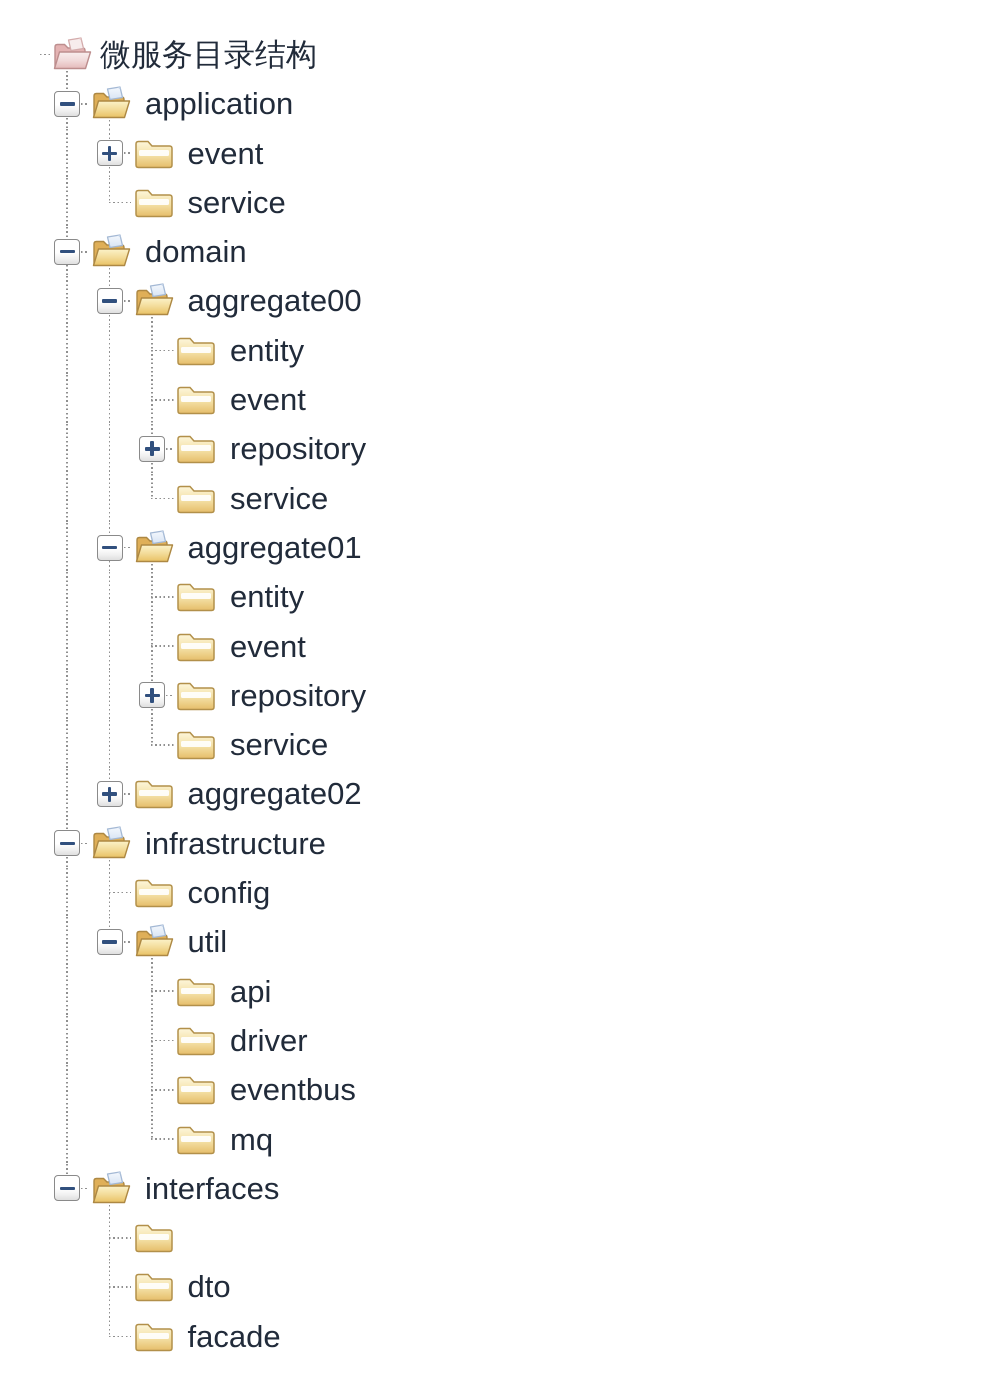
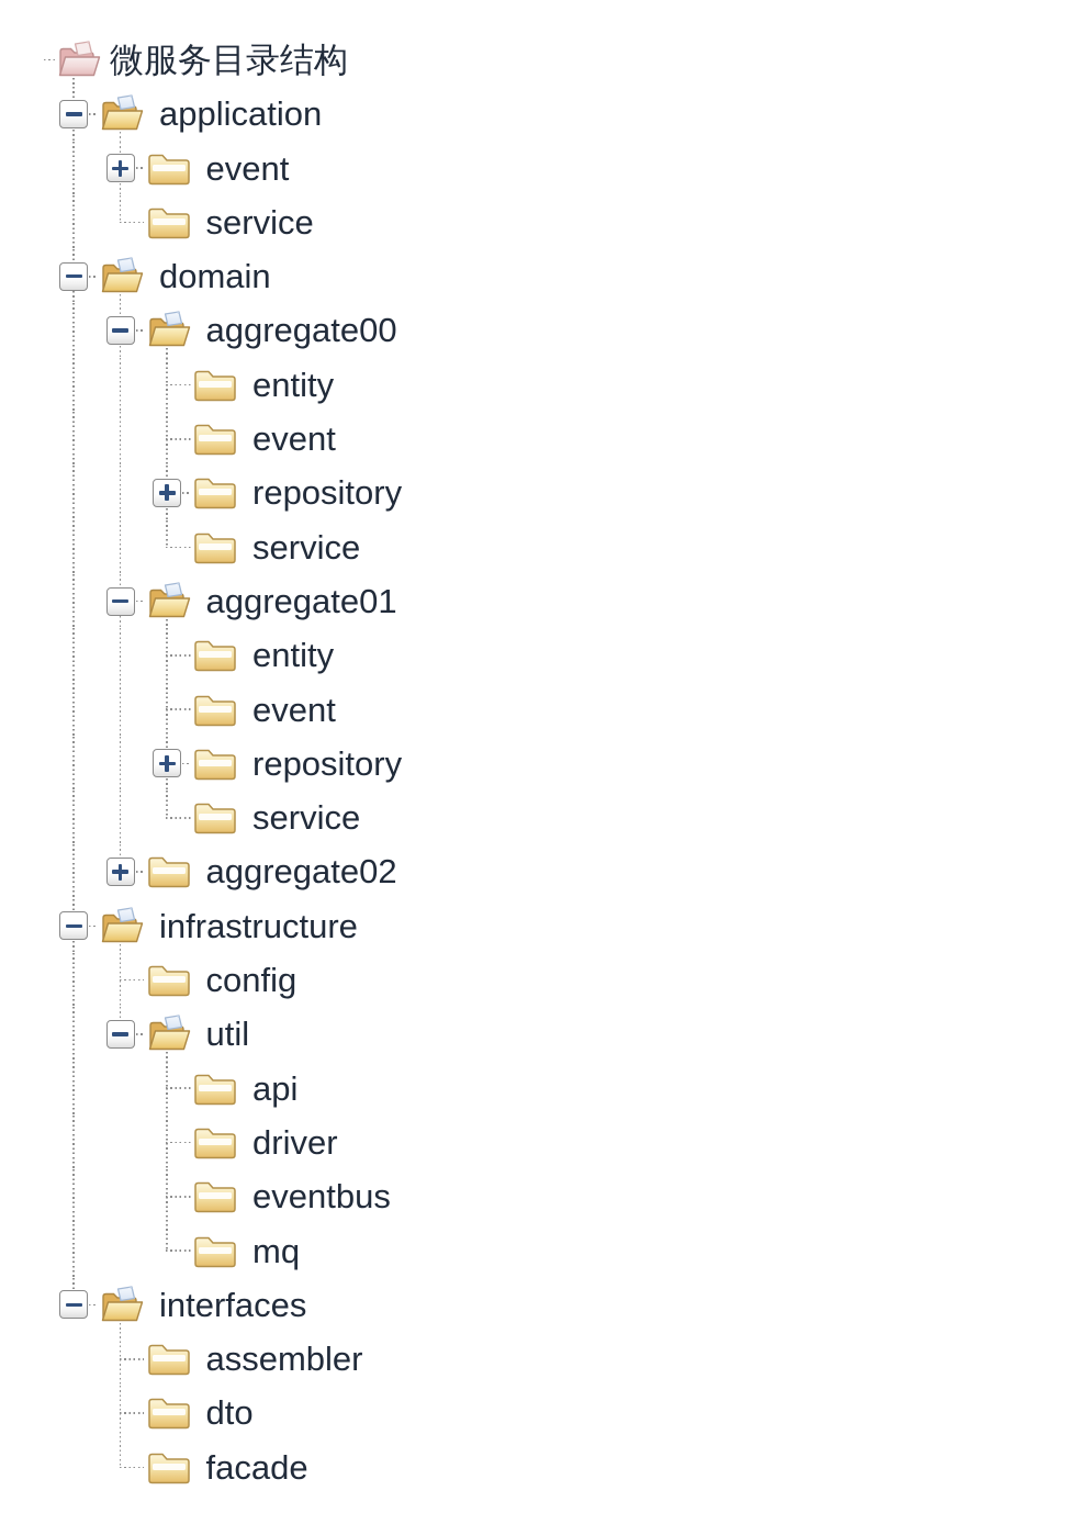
  微服务目录结构
  application
  event
  service
  domain
  aggregate00
  entity
  event
  repository
  service
  aggregate01
  entity
  event
  repository
  service
  aggregate02
  infrastructure
  config
  util
  api
  driver
  eventbus
  mq
  interfaces
+ assembler
  dto
  facade
